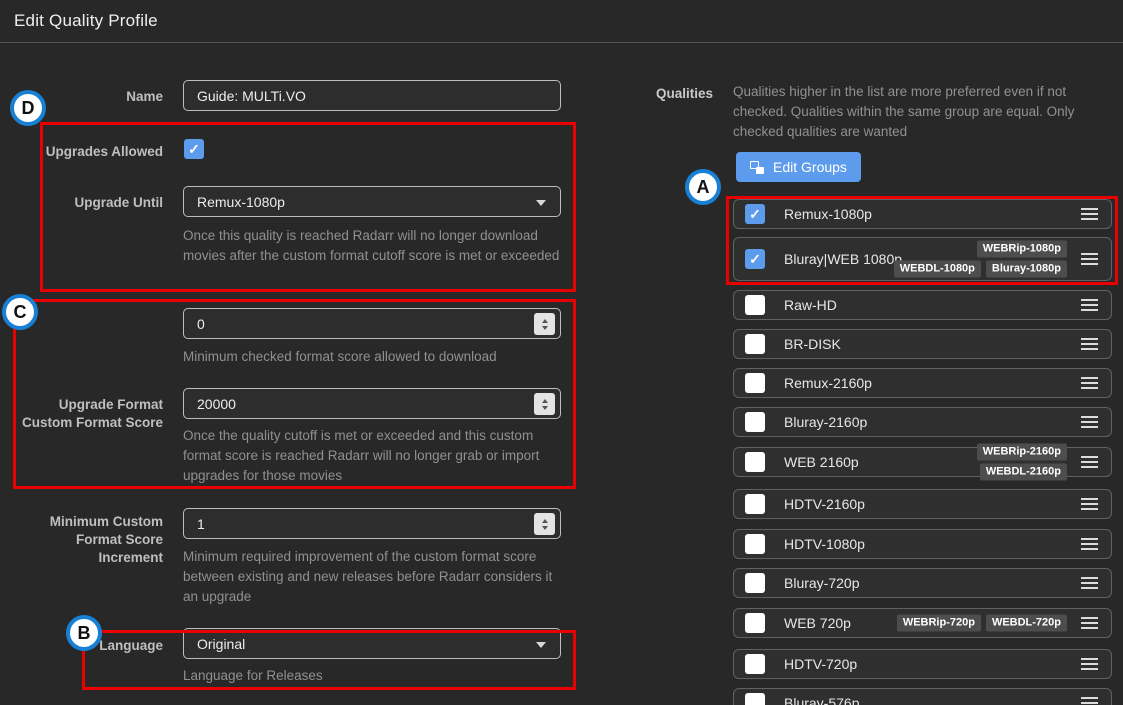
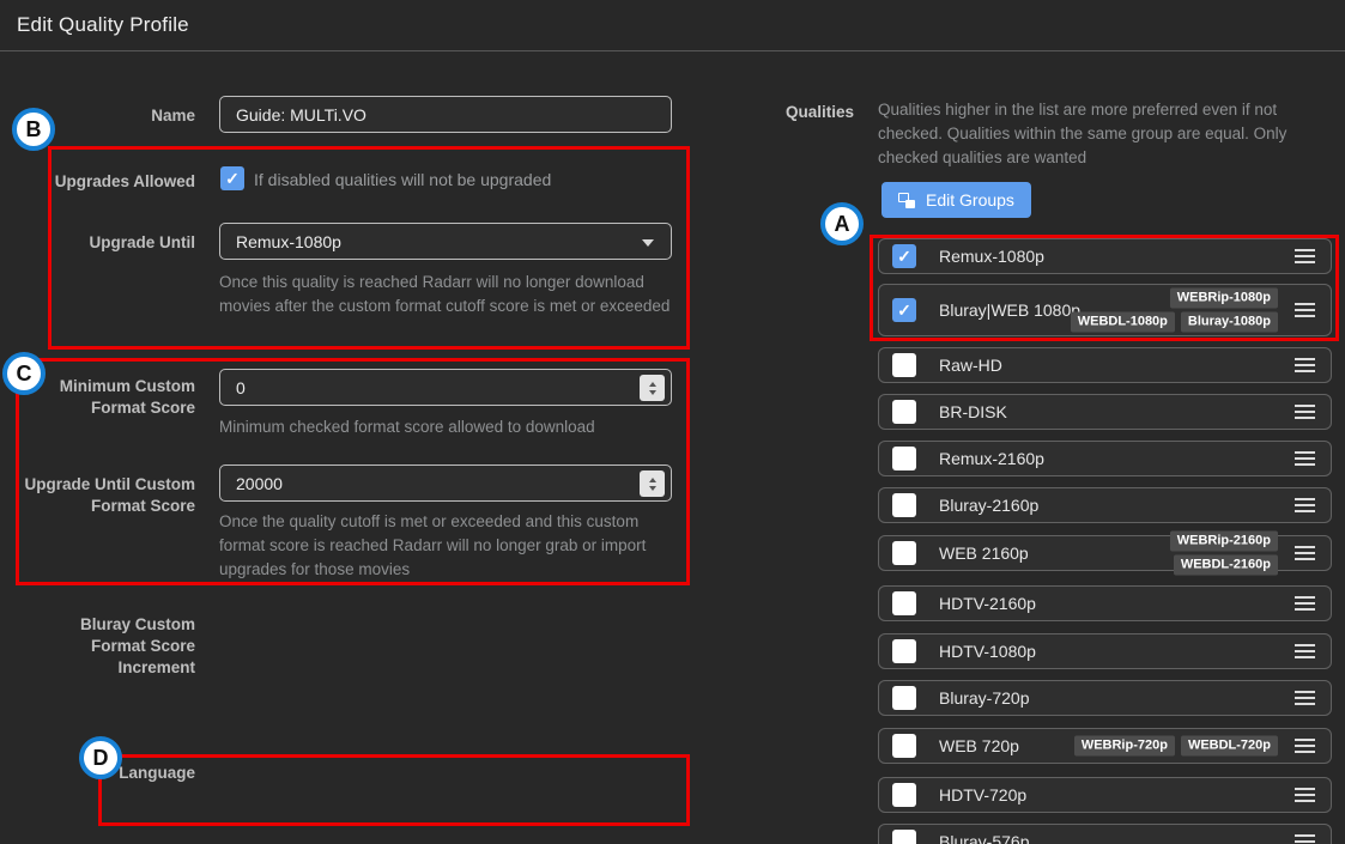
  Edit Quality Profile
  Name
  Guide: MULTi.VO
  Upgrades Allowed
  ✓
+ If disabled qualities will not be upgraded
  Upgrade Until
  Remux-1080p
  Once this quality is reached Radarr will no longer download movies after the custom format cutoff score is met or exceeded
+ Minimum Custom Format Score
  0
  Minimum checked format score allowed to download
- Upgrade Format Custom Format Score
+ Upgrade Until Custom Format Score
  20000
  Once the quality cutoff is met or exceeded and this custom format score is reached Radarr will no longer grab or import upgrades for those movies
- Minimum Custom Format Score Increment
+ Bluray Custom Format Score Increment
- 1
- Minimum required improvement of the custom format score between existing and new releases before Radarr considers it an upgrade
  Language
- Original
- Language for Releases
  Qualities
  Qualities higher in the list are more preferred even if not checked. Qualities within the same group are equal. Only checked qualities are wanted
  Edit Groups
  ✓
  Remux-1080p
  ✓
  Bluray|WEB 1080p
  WEBRip-1080p
  WEBDL-1080p
  Bluray-1080p
  Raw-HD
  BR-DISK
  Remux-2160p
  Bluray-2160p
  WEB 2160p
  WEBRip-2160p
  WEBDL-2160p
  HDTV-2160p
  HDTV-1080p
  Bluray-720p
  WEB 720p
  WEBRip-720p
  WEBDL-720p
  HDTV-720p
  Bluray-576p
  A
- D
+ B
  C
- B
+ D
